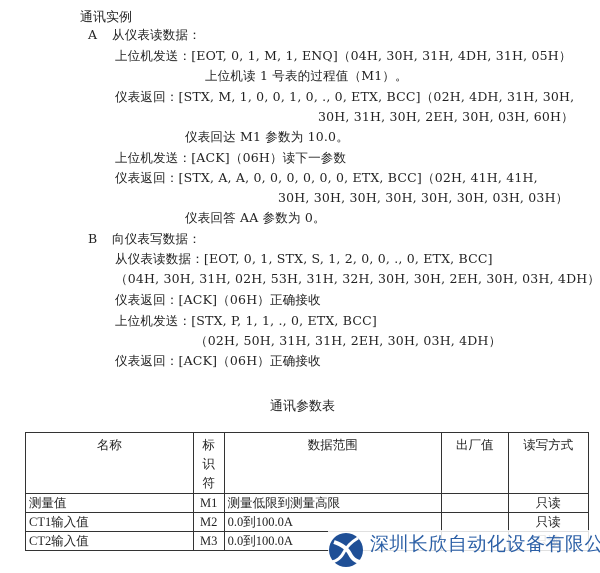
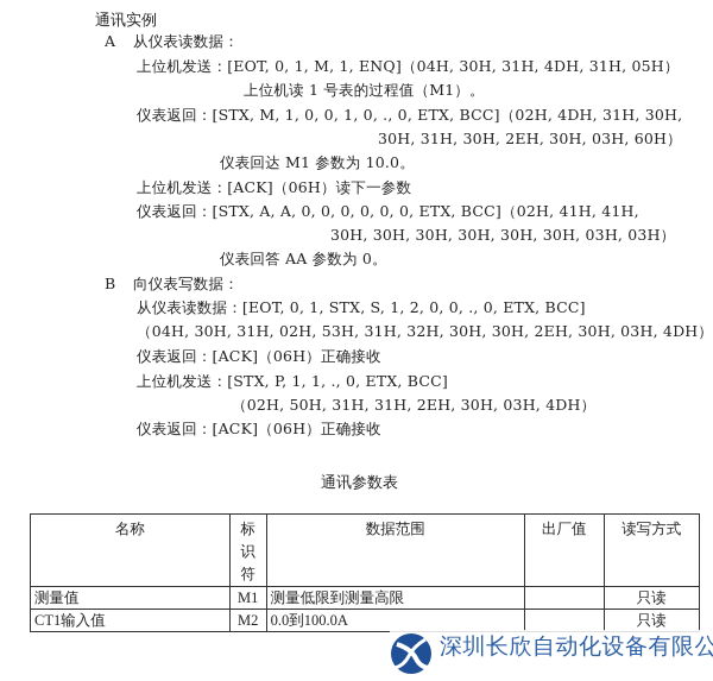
  通讯实例
  A
  从仪表读数据：
  上位机发送：[EOT, 0, 1, M, 1, ENQ]（04H, 30H, 31H, 4DH, 31H, 05H）
  上位机读 1 号表的过程值（M1）。
  仪表返回：[STX, M, 1, 0, 0, 1, 0, ., 0, ETX, BCC]（02H, 4DH, 31H, 30H,
  30H, 31H, 30H, 2EH, 30H, 03H, 60H）
  仪表回达 M1 参数为 10.0。
  上位机发送：[ACK]（06H）读下一参数
  仪表返回：[STX, A, A, 0, 0, 0, 0, 0, 0, ETX, BCC]（02H, 41H, 41H,
  30H, 30H, 30H, 30H, 30H, 30H, 03H, 03H）
  仪表回答 AA 参数为 0。
  B
  向仪表写数据：
  从仪表读数据：[EOT, 0, 1, STX, S, 1, 2, 0, 0, ., 0, ETX, BCC]
  （04H, 30H, 31H, 02H, 53H, 31H, 32H, 30H, 30H, 2EH, 30H, 03H, 4DH）
  仪表返回：[ACK]（06H）正确接收
  上位机发送：[STX, P, 1, 1, ., 0, ETX, BCC]
  （02H, 50H, 31H, 31H, 2EH, 30H, 03H, 4DH）
  仪表返回：[ACK]（06H）正确接收
  通讯参数表
  名称	标识符	数据范围	出厂值	读写方式
  测量值	M1	测量低限到测量高限		只读
  CT1输入值	M2	0.0到100.0A		只读
- CT2输入值	M3	0.0到100.0A		只读
  深圳长欣自动化设备有限公
